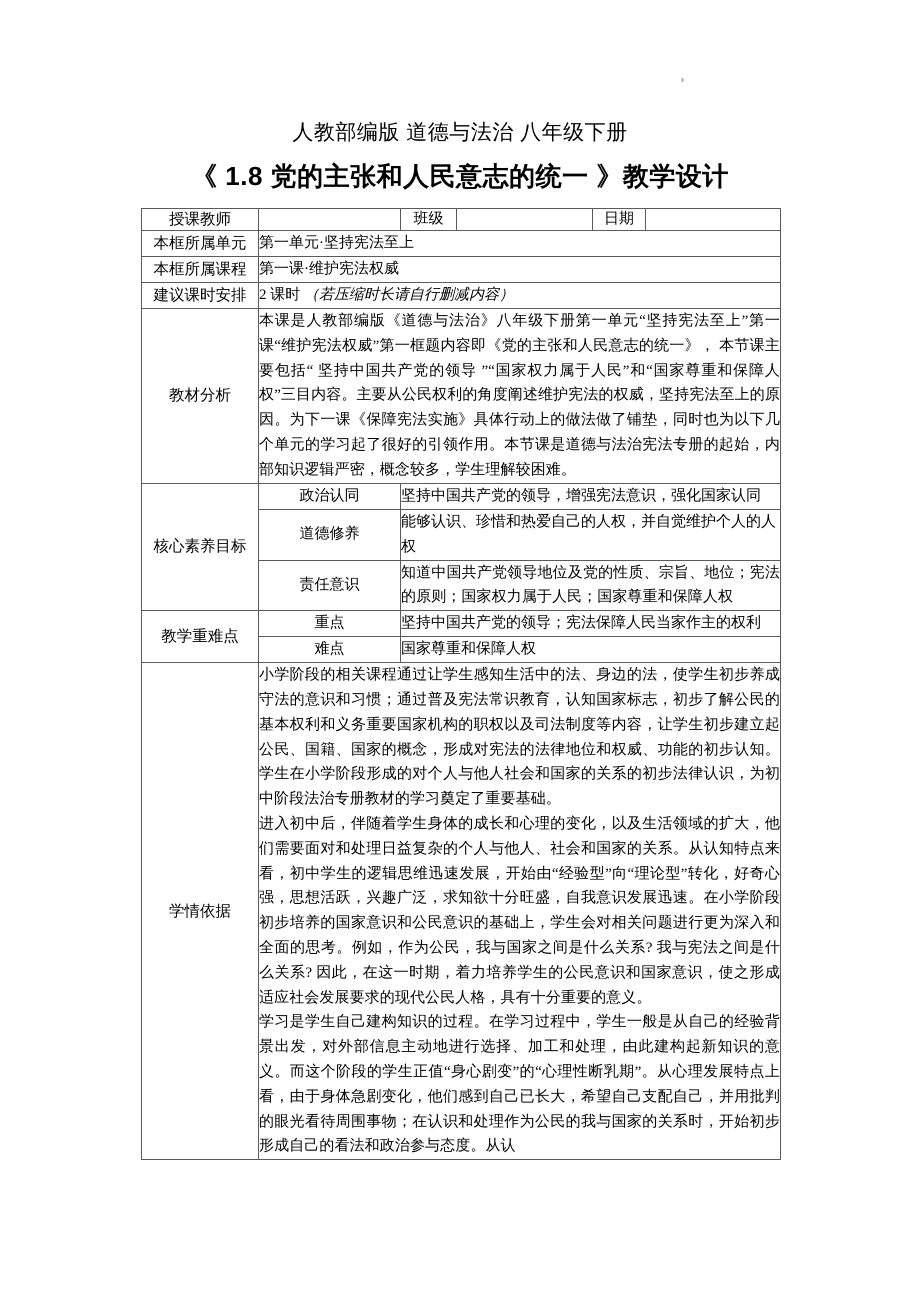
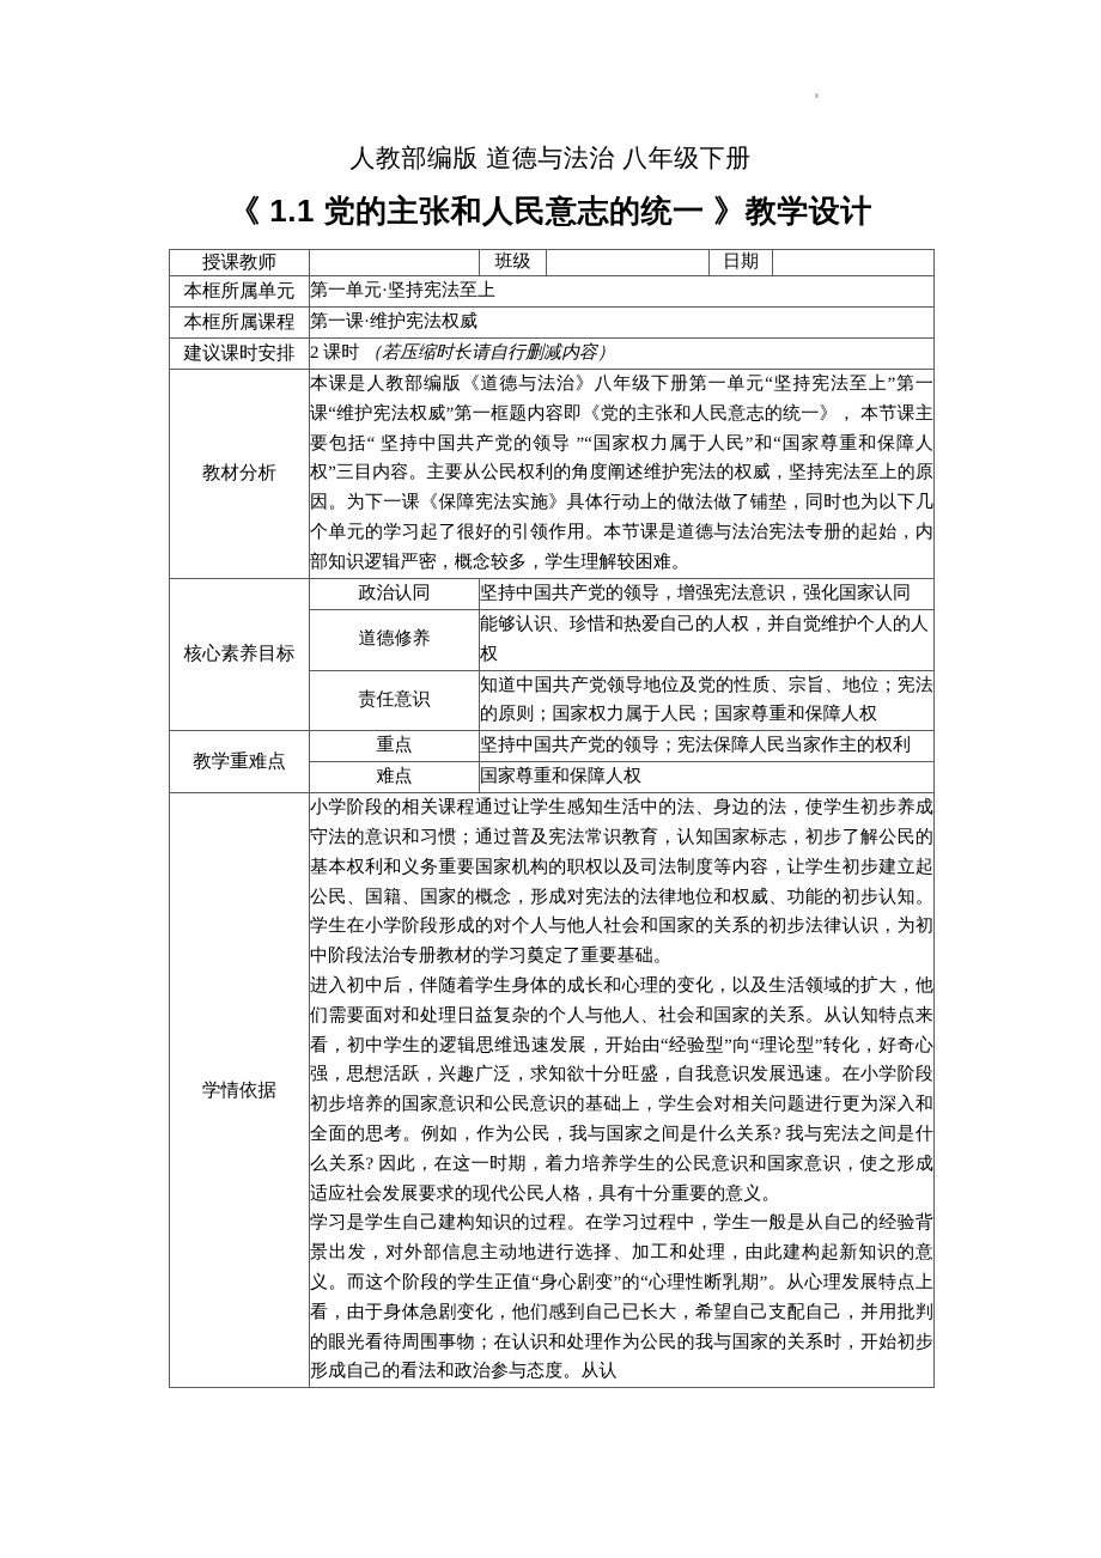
  人教部编版 道德与法治 八年级下册
- 《 1.8 党的主张和人民意志的统一 》教学设计
+ 《 1.1 党的主张和人民意志的统一 》教学设计
  授课教师		班级		日期
  本框所属单元	第一单元·坚持宪法至上
  本框所属课程	第一课·维护宪法权威
  建议课时安排	2 课时 （若压缩时长请自行删减内容）
  教材分析	本课是人教部编版《道德与法治》八年级下册第一单元“坚持宪法至上”第一课“维护宪法权威”第一框题内容即《党的主张和人民意志的统一》， 本节课主要包括“ 坚持中国共产党的领导 ”“国家权力属于人民”和“国家尊重和保障人权”三目内容。主要从公民权利的角度阐述维护宪法的权威，坚持宪法至上的原因。为下一课《保障宪法实施》具体行动上的做法做了铺垫，同时也为以下几个单元的学习起了很好的引领作用。本节课是道德与法治宪法专册的起始，内部知识逻辑严密，概念较多，学生理解较困难。
  核心素养目标	政治认同	坚持中国共产党的领导，增强宪法意识，强化国家认同
  道德修养	能够认识、珍惜和热爱自己的人权，并自觉维护个人的人权
  责任意识	知道中国共产党领导地位及党的性质、宗旨、地位；宪法的原则；国家权力属于人民；国家尊重和保障人权
  教学重难点	重点	坚持中国共产党的领导；宪法保障人民当家作主的权利
  难点	国家尊重和保障人权
  学情依据	小学阶段的相关课程通过让学生感知生活中的法、身边的法，使学生初步养成守法的意识和习惯；通过普及宪法常识教育，认知国家标志，初步了解公民的基本权利和义务重要国家机构的职权以及司法制度等内容，让学生初步建立起公民、国籍、国家的概念，形成对宪法的法律地位和权威、功能的初步认知。学生在小学阶段形成的对个人与他人社会和国家的关系的初步法律认识，为初中阶段法治专册教材的学习奠定了重要基础。 进入初中后，伴随着学生身体的成长和心理的变化，以及生活领域的扩大，他们需要面对和处理日益复杂的个人与他人、社会和国家的关系。从认知特点来看，初中学生的逻辑思维迅速发展，开始由“经验型”向“理论型”转化，好奇心强，思想活跃，兴趣广泛，求知欲十分旺盛，自我意识发展迅速。在小学阶段初步培养的国家意识和公民意识的基础上，学生会对相关问题进行更为深入和全面的思考。例如，作为公民，我与国家之间是什么关系? 我与宪法之间是什么关系? 因此，在这一时期，着力培养学生的公民意识和国家意识，使之形成适应社会发展要求的现代公民人格，具有十分重要的意义。 学习是学生自己建构知识的过程。在学习过程中，学生一般是从自己的经验背景出发，对外部信息主动地进行选择、加工和处理，由此建构起新知识的意义。而这个阶段的学生正值“身心剧变”的“心理性断乳期”。从心理发展特点上看，由于身体急剧变化，他们感到自己已长大，希望自己支配自己，并用批判的眼光看待周围事物；在认识和处理作为公民的我与国家的关系时，开始初步形成自己的看法和政治参与态度。从认
